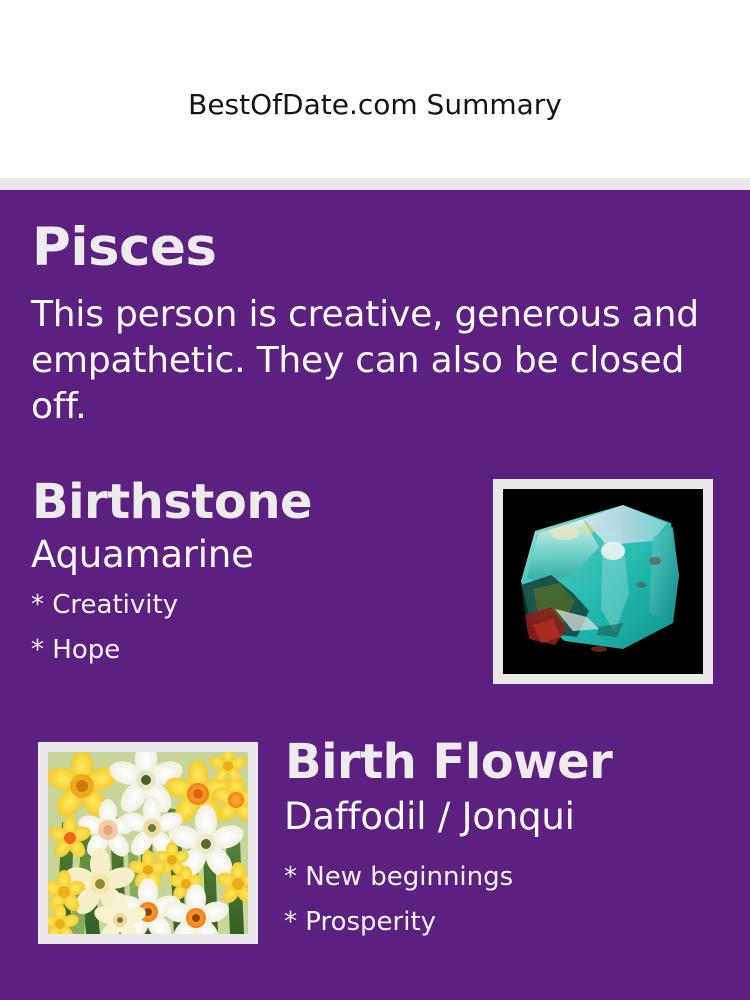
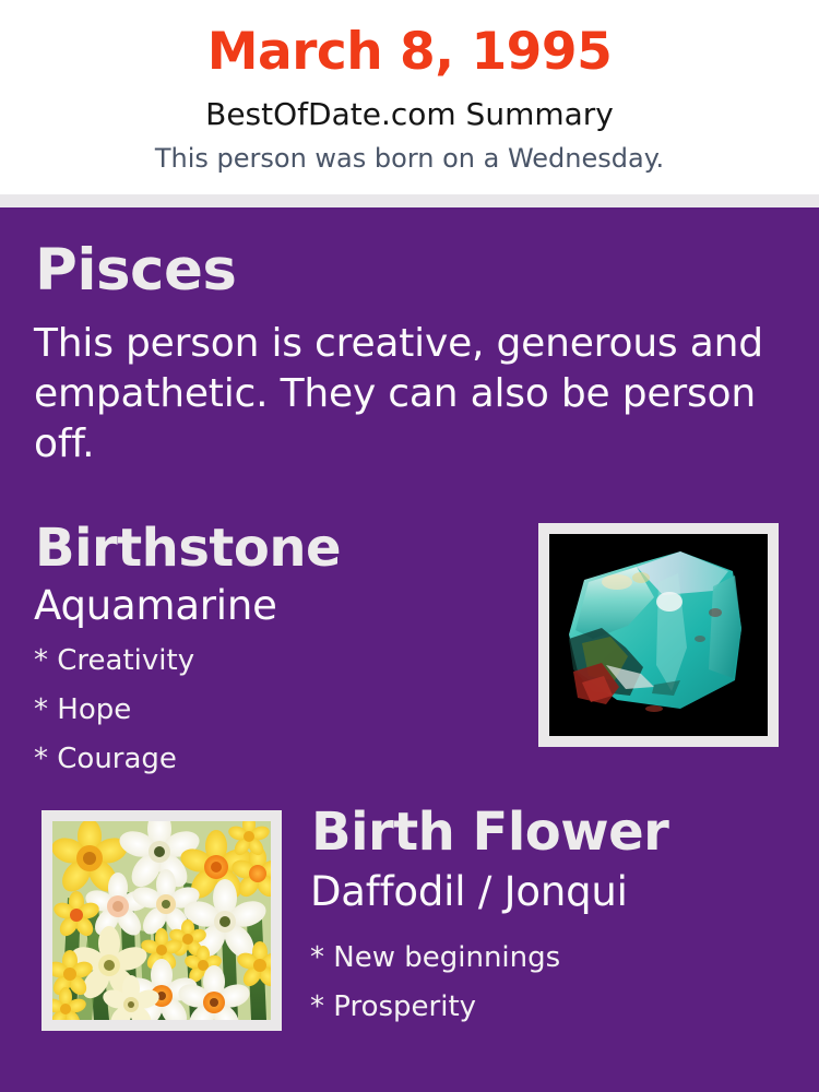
+ March 8, 1995
  BestOfDate.com Summary
+ This person was born on a Wednesday.
  Pisces
- This person is creative, generous and empathetic. They can also be closed off.
+ This person is creative, generous and empathetic. They can also be person off.
  Birthstone
  Aquamarine
  * Creativity
  * Hope
+ * Courage
  Birth Flower
  Daffodil / Jonqui
  * New beginnings
  * Prosperity
